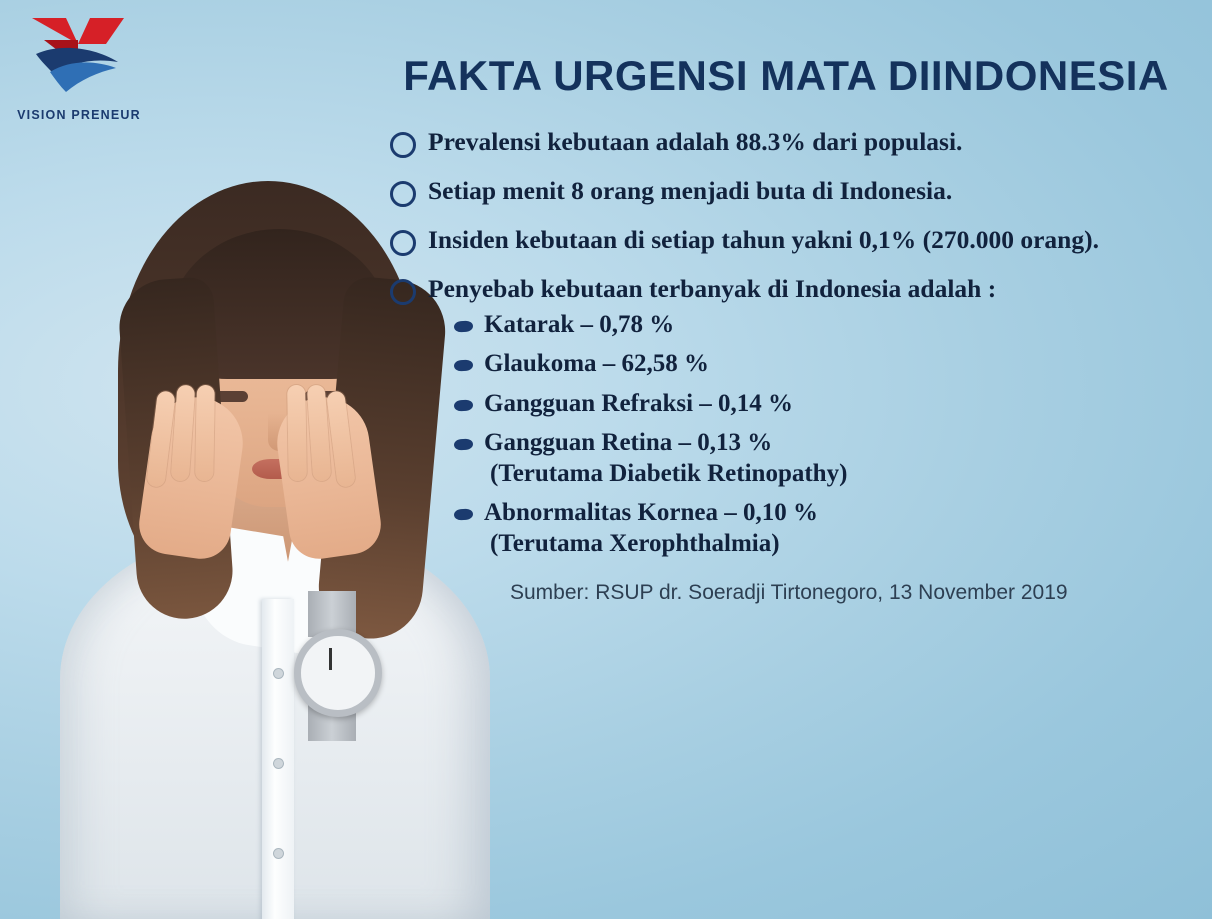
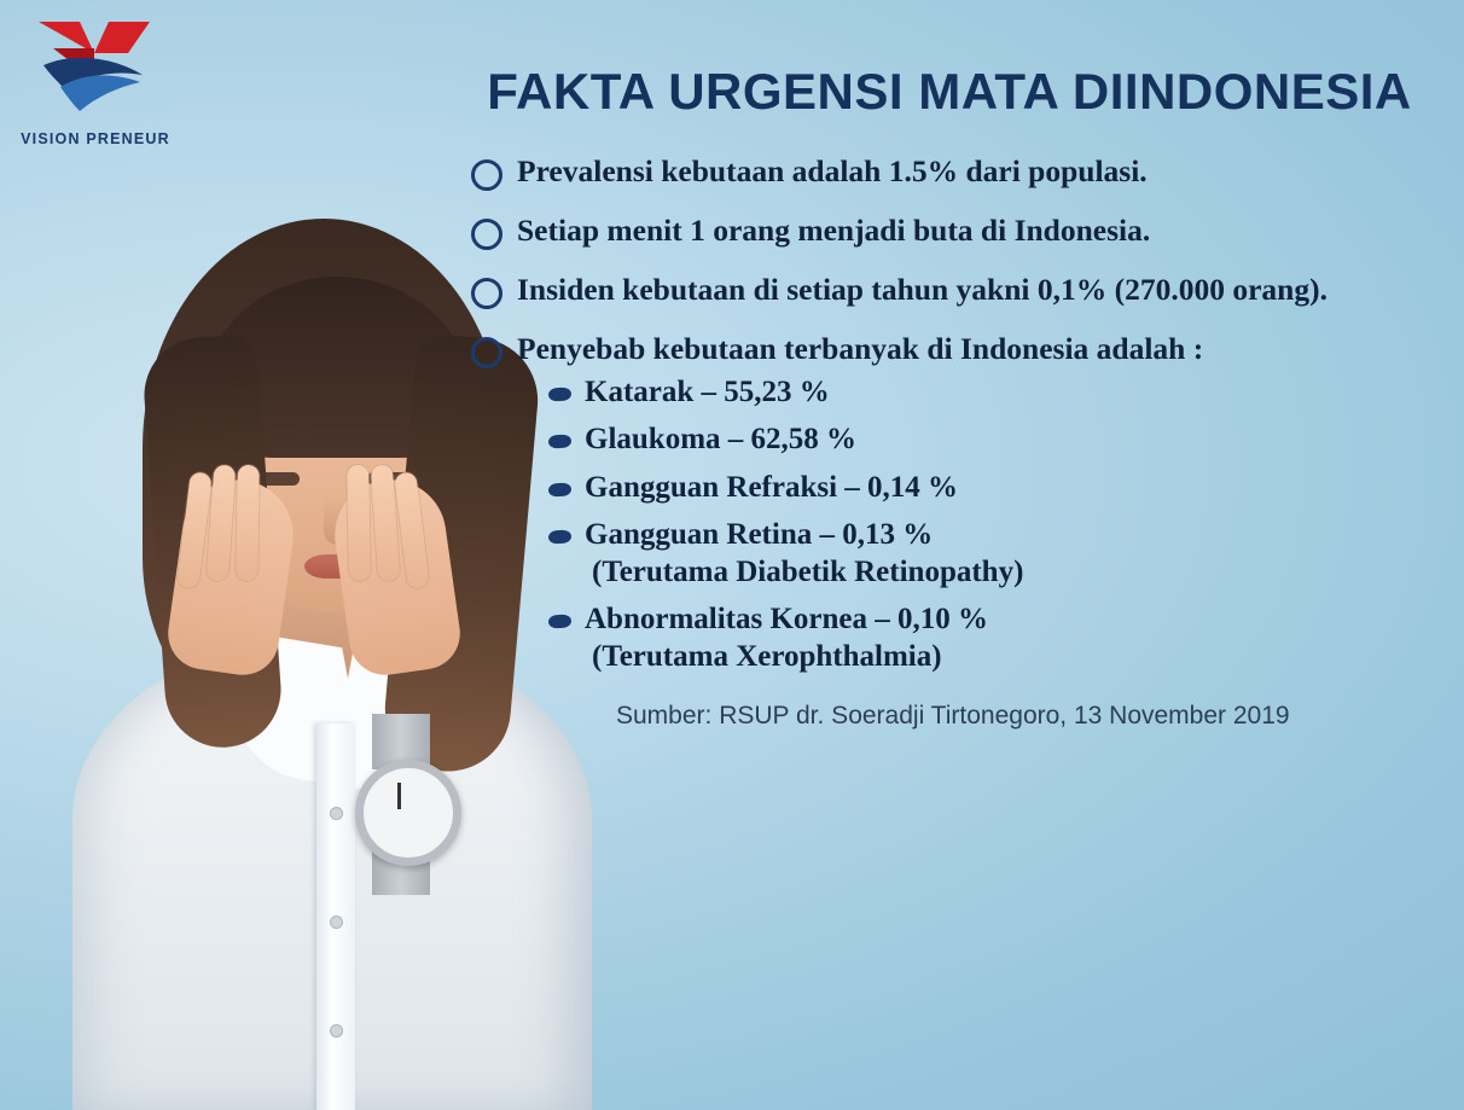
  VISION PRENEUR
  FAKTA URGENSI MATA DIINDONESIA
- Prevalensi kebutaan adalah 88.3% dari populasi.
+ Prevalensi kebutaan adalah 1.5% dari populasi.
- Setiap menit 8 orang menjadi buta di Indonesia.
+ Setiap menit 1 orang menjadi buta di Indonesia.
  Insiden kebutaan di setiap tahun yakni 0,1% (270.000 orang).
  Penyebab kebutaan terbanyak di Indonesia adalah :
- Katarak – 0,78 %
+ Katarak – 55,23 %
  Glaukoma – 62,58 %
  Gangguan Refraksi – 0,14 %
  Gangguan Retina – 0,13 %
  (Terutama Diabetik Retinopathy)
  Abnormalitas Kornea – 0,10 %
  (Terutama Xerophthalmia)
  Sumber: RSUP dr. Soeradji Tirtonegoro, 13 November 2019
